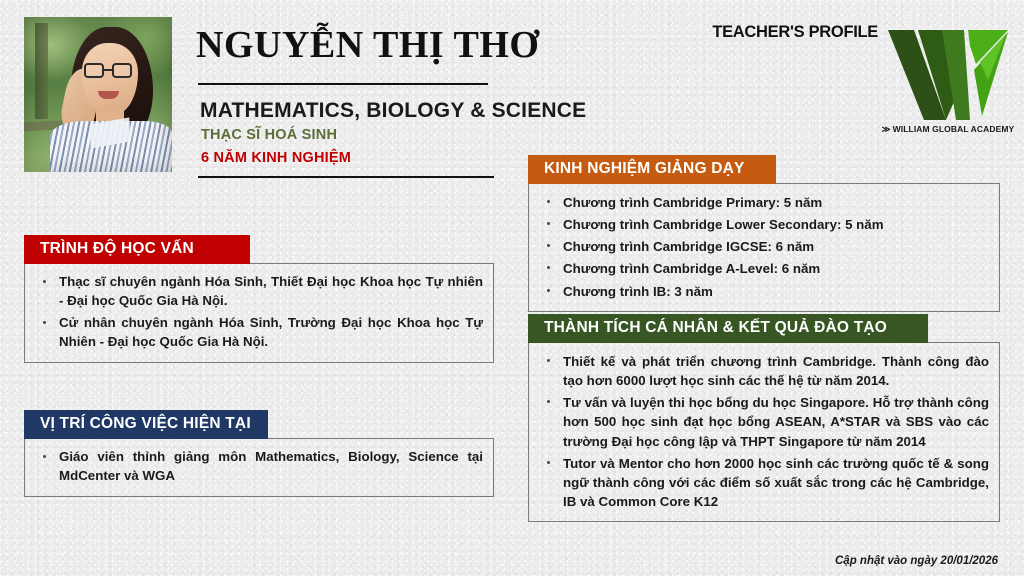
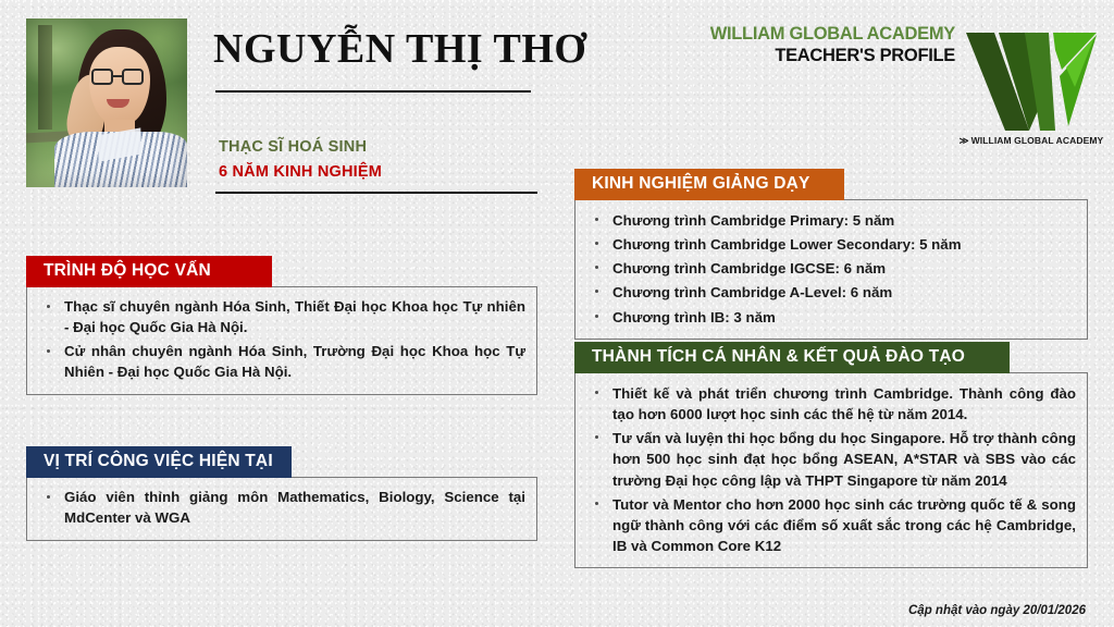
  NGUYỄN THỊ THƠ
- MATHEMATICS, BIOLOGY & SCIENCE
  THẠC SĨ HOÁ SINH
  6 NĂM KINH NGHIỆM
+ WILLIAM GLOBAL ACADEMY
  TEACHER'S PROFILE
  ≫ WILLIAM GLOBAL ACADEMY
  TRÌNH ĐỘ HỌC VẤN
  Thạc sĩ chuyên ngành Hóa Sinh, Thiết Đại học Khoa học Tự nhiên - Đại học Quốc Gia Hà Nội.
  Cử nhân chuyên ngành Hóa Sinh, Trường Đại học Khoa học Tự Nhiên - Đại học Quốc Gia Hà Nội.
  VỊ TRÍ CÔNG VIỆC HIỆN TẠI
  Giáo viên thỉnh giảng môn Mathematics, Biology, Science tại MdCenter và WGA
  KINH NGHIỆM GIẢNG DẠY
  Chương trình Cambridge Primary: 5 năm
  Chương trình Cambridge Lower Secondary: 5 năm
  Chương trình Cambridge IGCSE: 6 năm
  Chương trình Cambridge A-Level: 6 năm
  Chương trình IB: 3 năm
  THÀNH TÍCH CÁ NHÂN & KẾT QUẢ ĐÀO TẠO
  Thiết kế và phát triển chương trình Cambridge. Thành công đào tạo hơn 6000 lượt học sinh các thế hệ từ năm 2014.
  Tư vấn và luyện thi học bổng du học Singapore. Hỗ trợ thành công hơn 500 học sinh đạt học bổng ASEAN, A*STAR và SBS vào các trường Đại học công lập và THPT Singapore từ năm 2014
  Tutor và Mentor cho hơn 2000 học sinh các trường quốc tế & song ngữ thành công với các điểm số xuất sắc trong các hệ Cambridge, IB và Common Core K12
  Cập nhật vào ngày 20/01/2026
